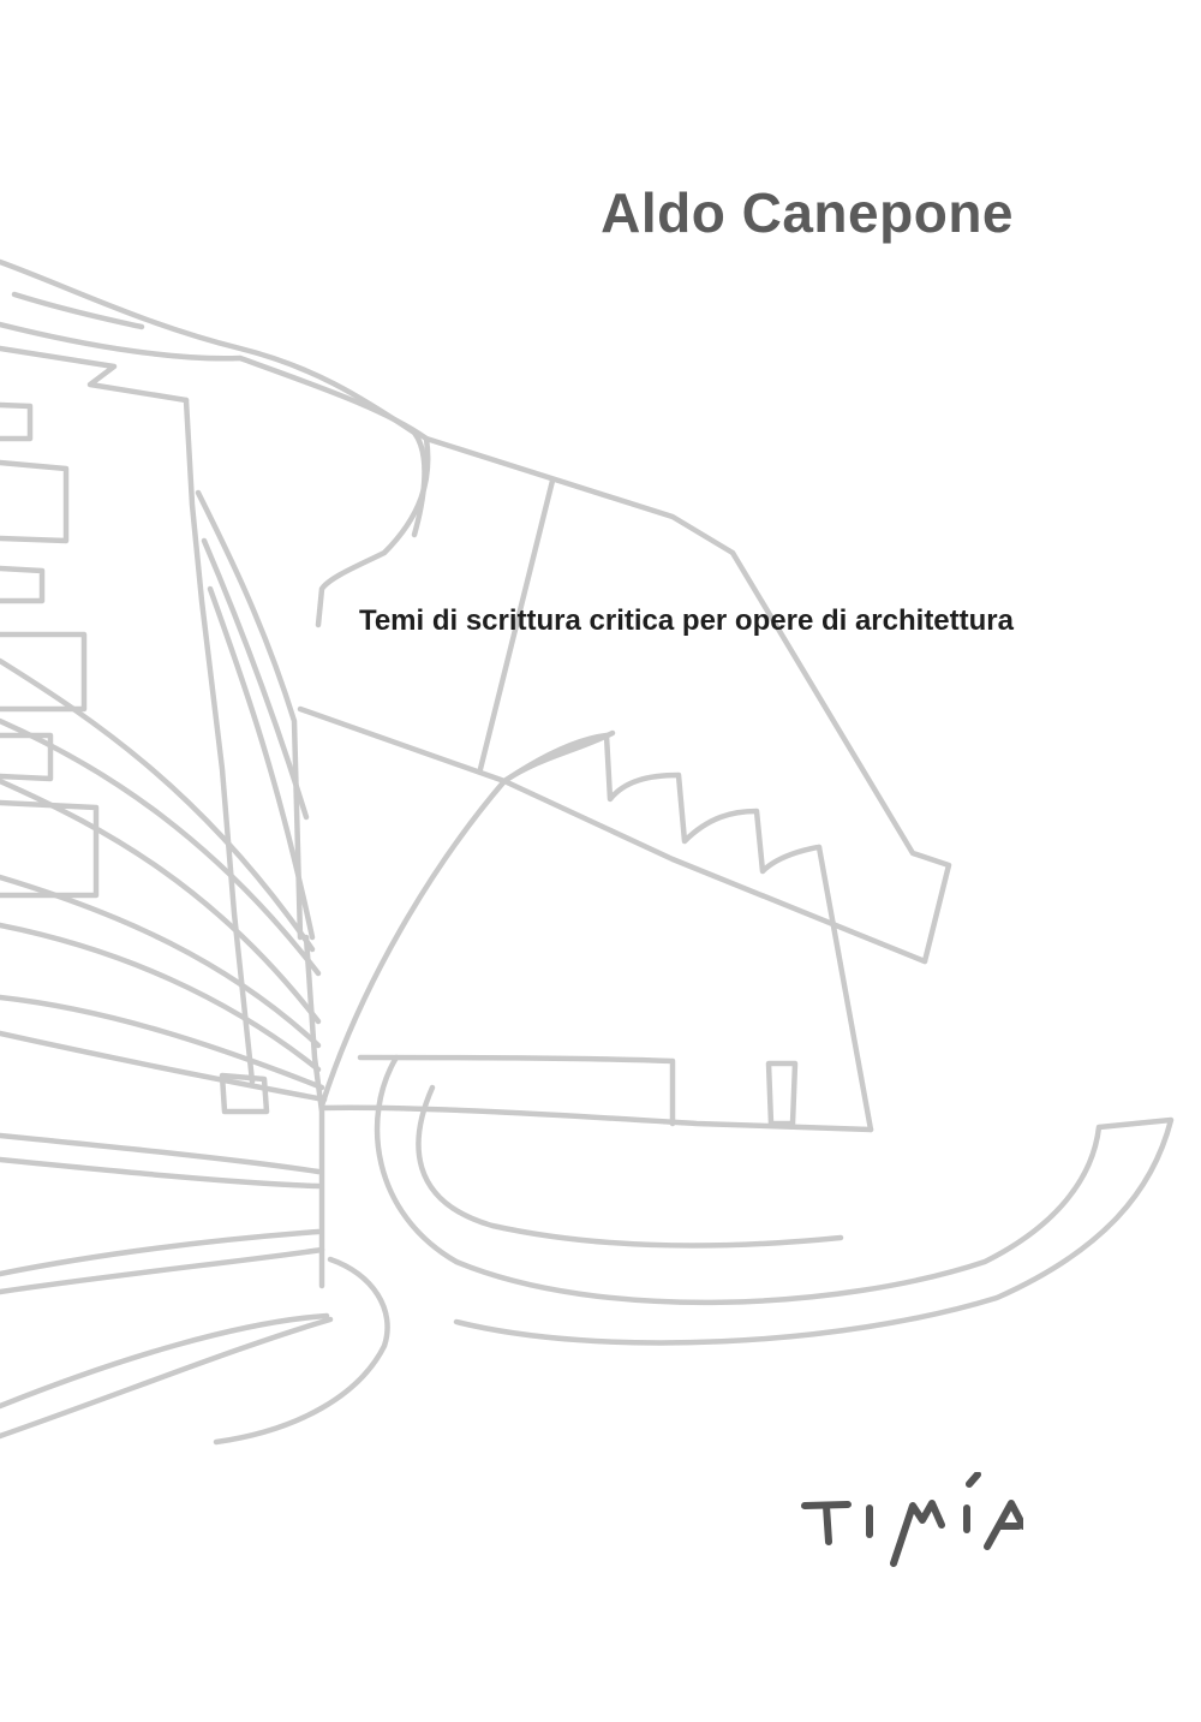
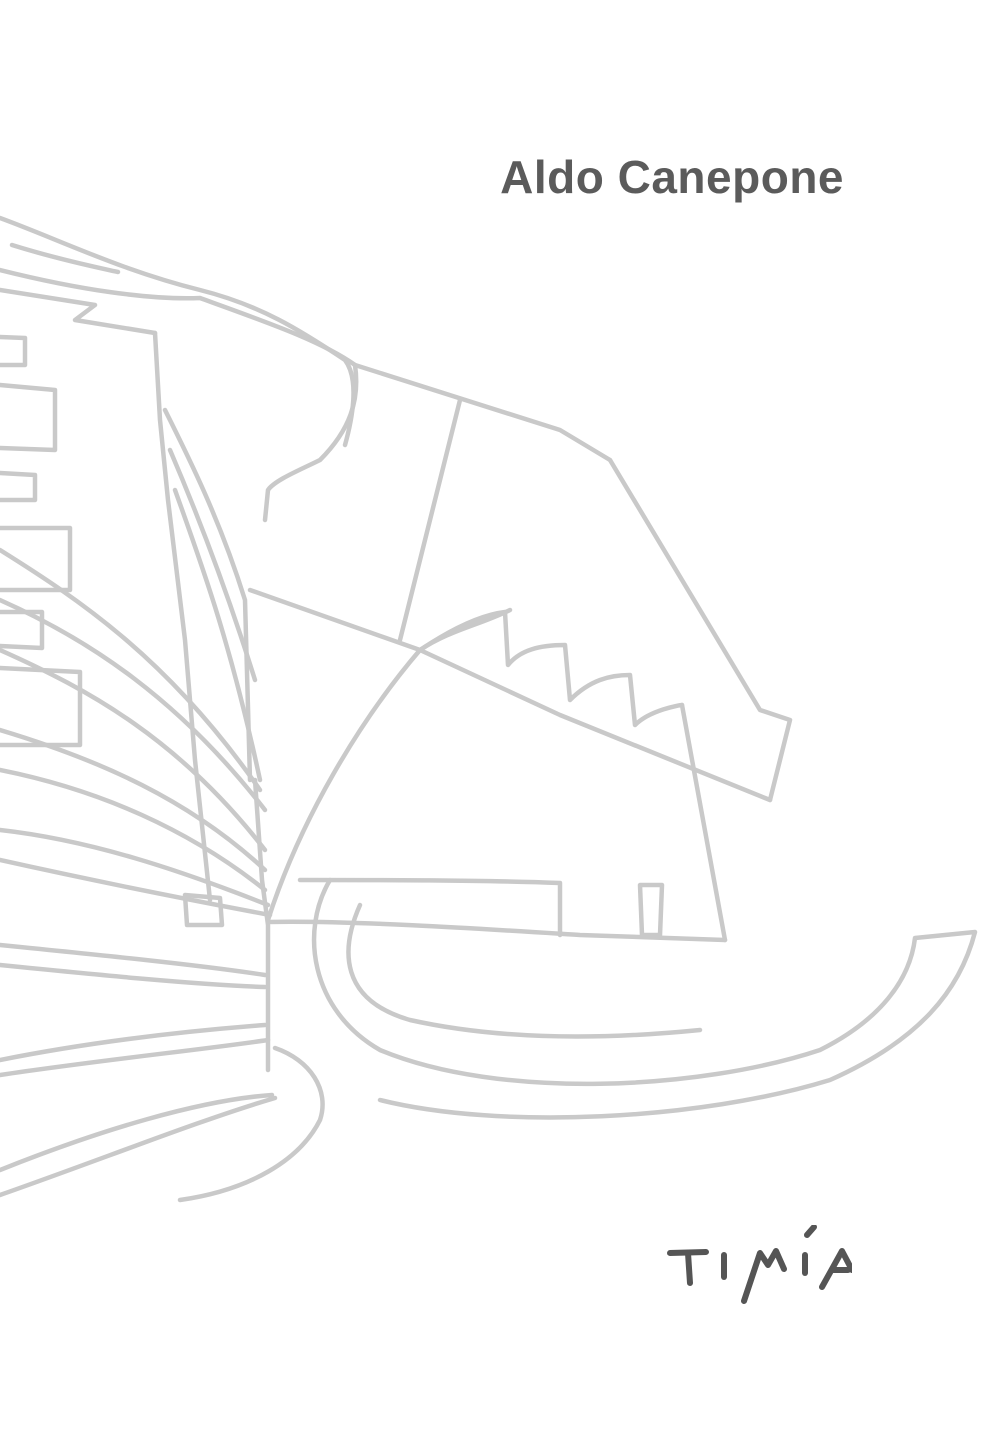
  Aldo Canepone
- Temi di scrittura critica per opere di architettura
